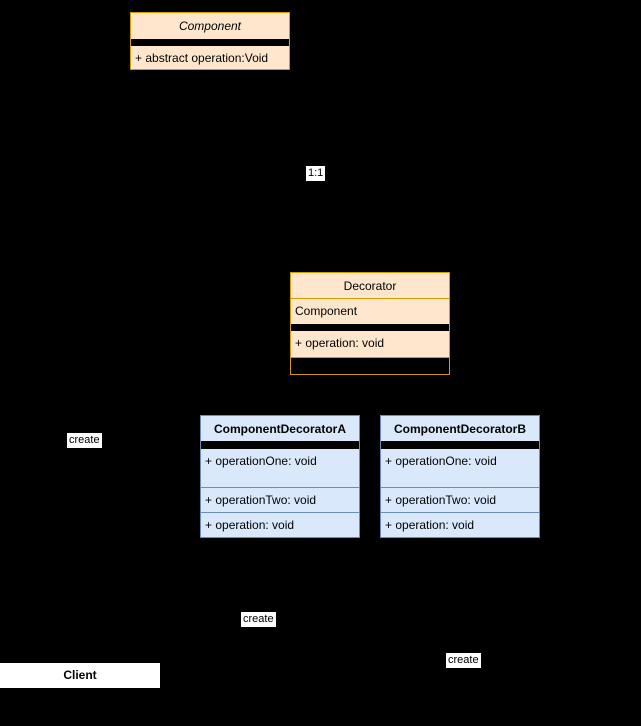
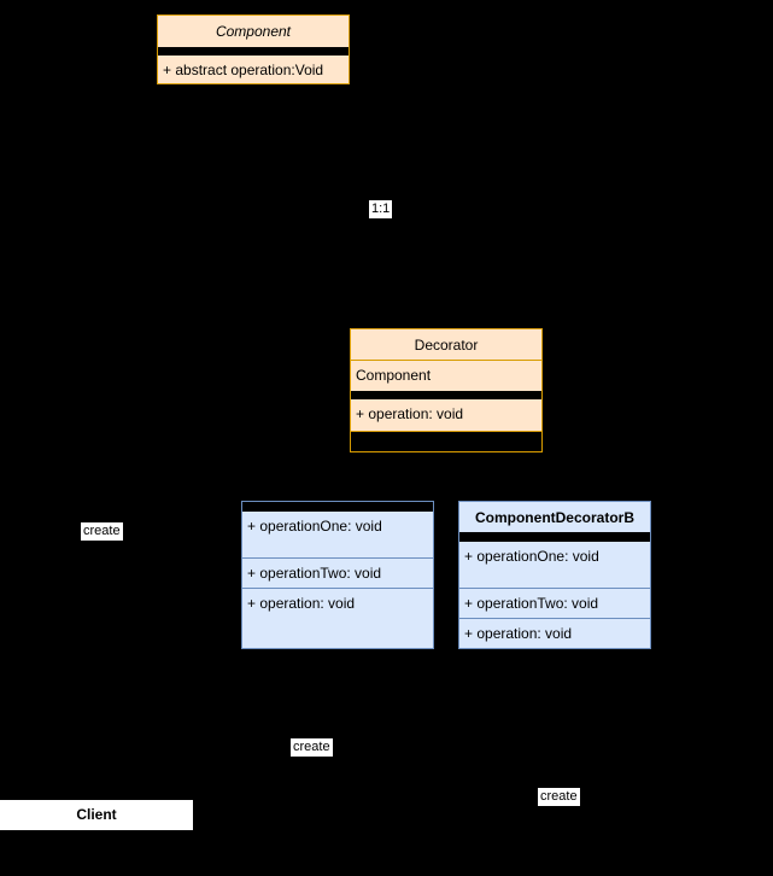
  Component
  + abstract operation:Void
  Decorator
  Component
  + operation: void
- ComponentDecoratorA
  + operationOne: void
  + operationTwo: void
  + operation: void
  ComponentDecoratorB
  + operationOne: void
  + operationTwo: void
  + operation: void
  Client
  1:1
  create
  create
  create
